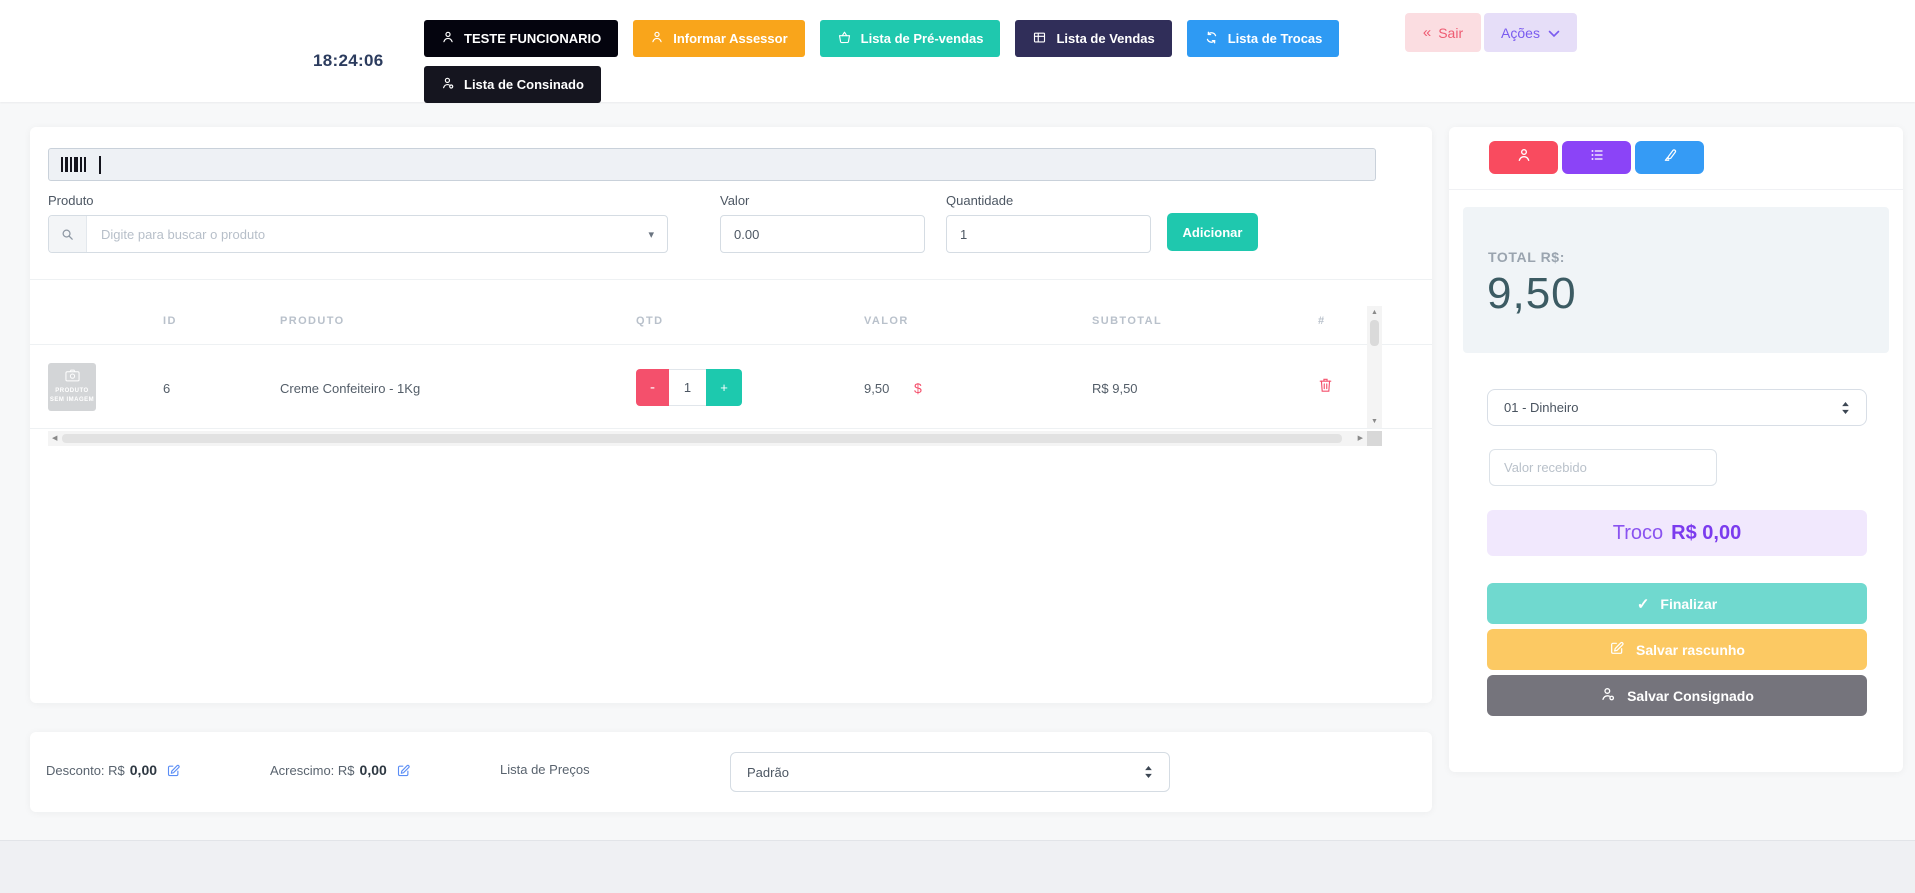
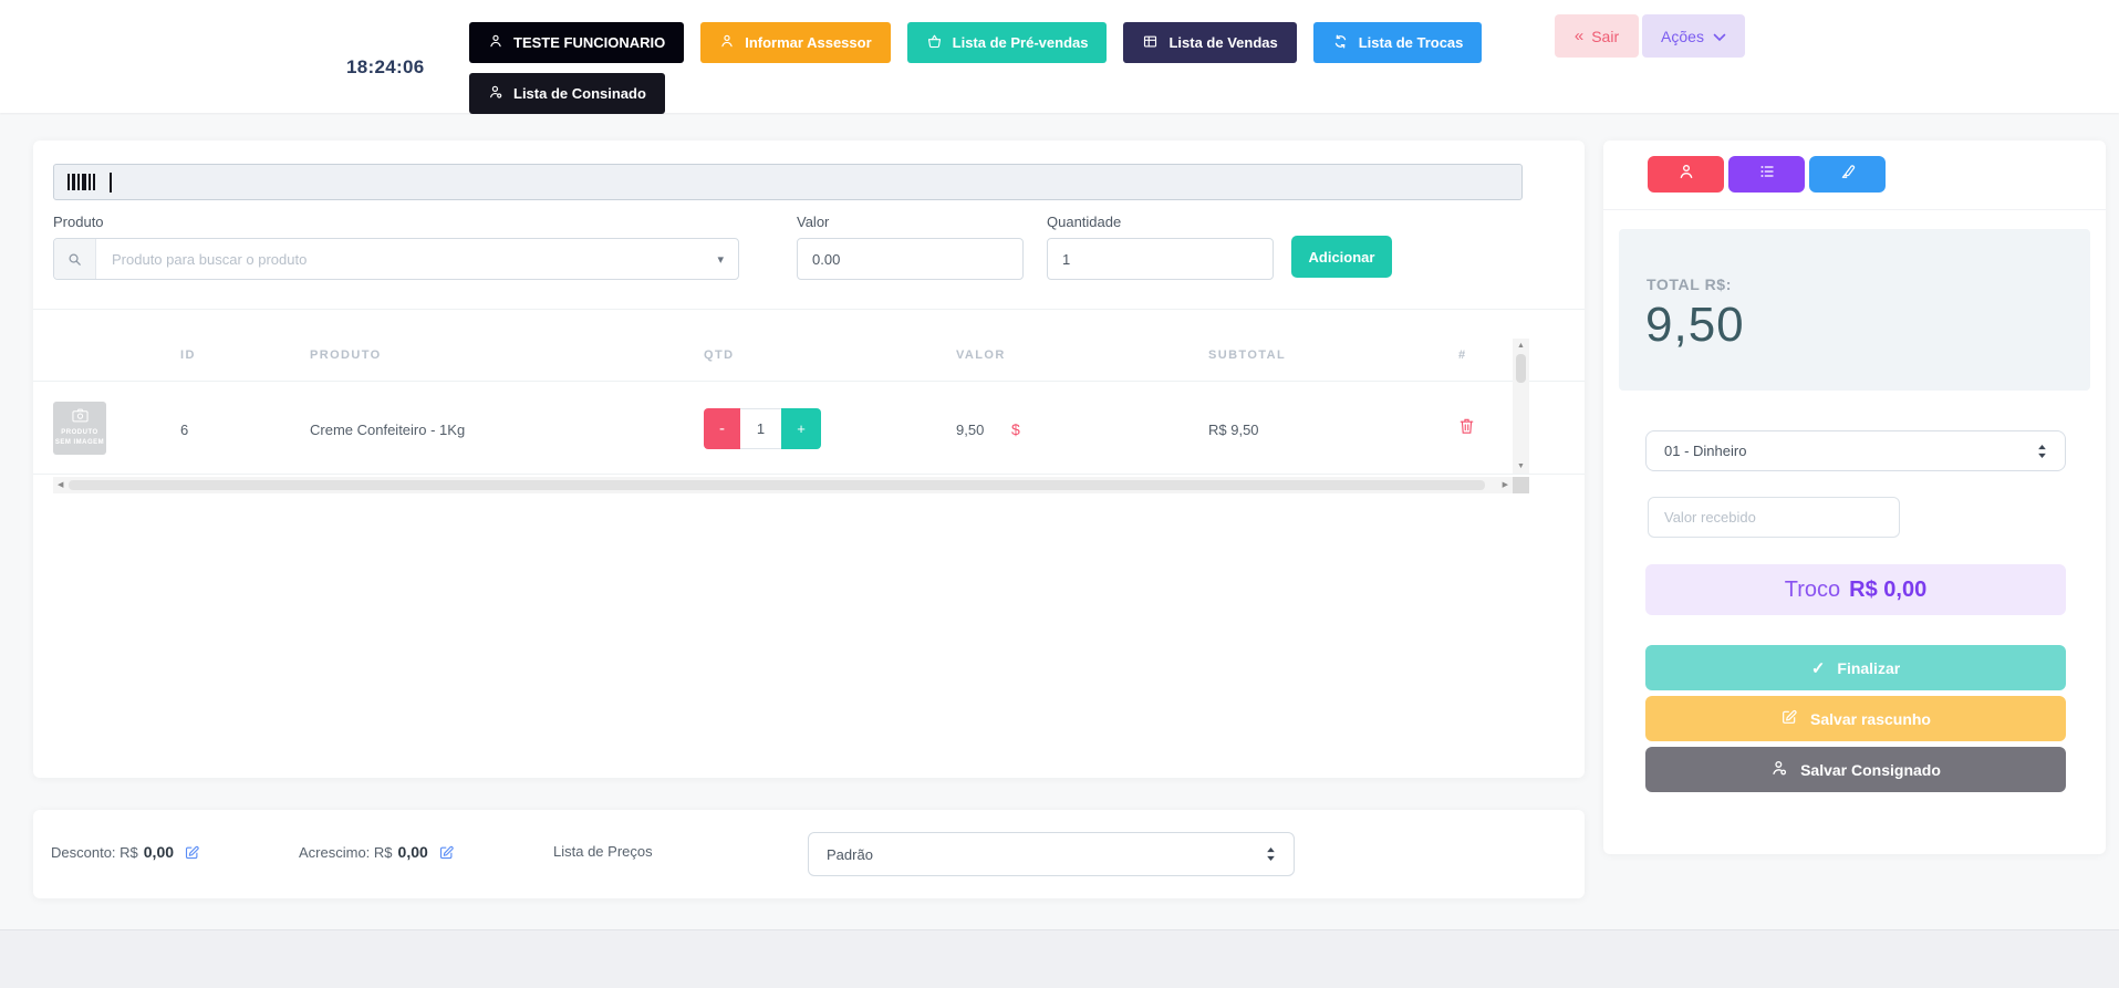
  18:24:06
  TESTE FUNCIONARIO
  Informar Assessor
  Lista de Pré-vendas
  Lista de Vendas
  Lista de Trocas
  Lista de Consinado
  «
  Sair
  Ações
  Produto
- Digite para buscar o produto
+ Produto para buscar o produto
  ▾
  Valor
  0.00
  Quantidade
  1
  Adicionar
  ID
  PRODUTO
  QTD
  VALOR
  SUBTOTAL
  #
  6
  Creme Confeiteiro - 1Kg
  -
  1
  +
  9,50
  $
  R$ 9,50
  Desconto: R$
  0,00
  Acrescimo: R$
  0,00
  Lista de Preços
  Padrão
  TOTAL R$:
  9,50
  01 - Dinheiro
  Valor recebido
  Troco
  R$ 0,00
  ✓
  Finalizar
  Salvar rascunho
  Salvar Consignado
